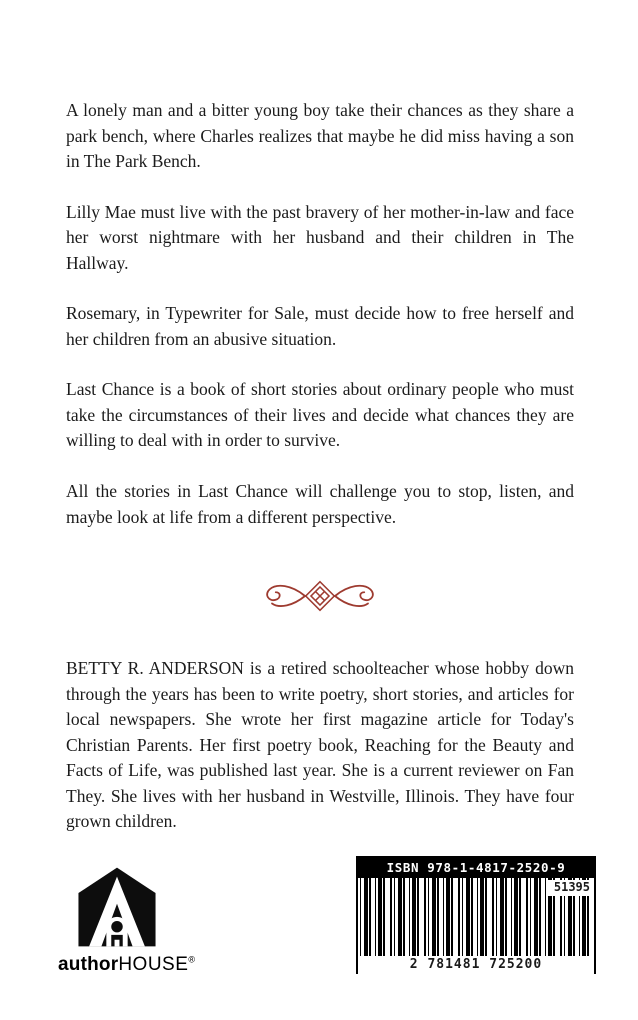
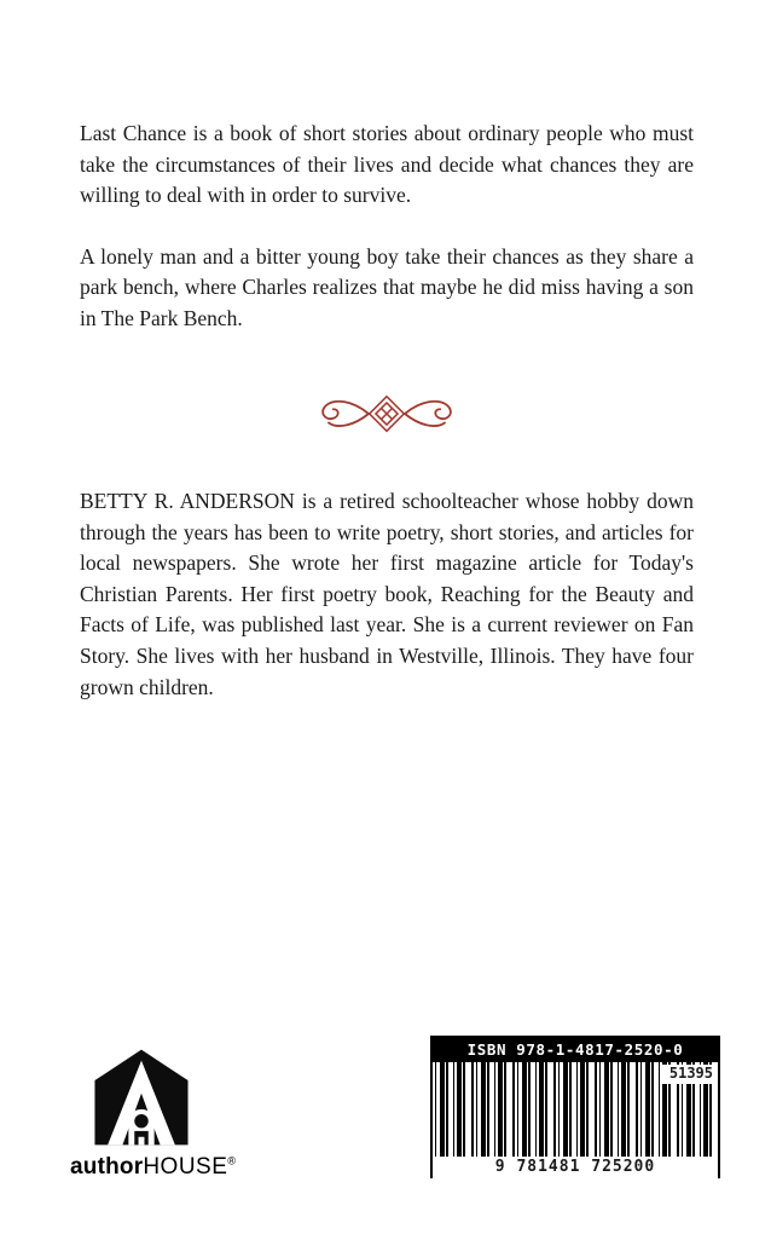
- A lonely man and a bitter young boy take their chances as they share a park bench, where Charles realizes that maybe he did miss having a son in The Park Bench.
+ Last Chance is a book of short stories about ordinary people who must take the circumstances of their lives and decide what chances they are willing to deal with in order to survive.
- Lilly Mae must live with the past bravery of her mother-in-law and face her worst nightmare with her husband and their children in The Hallway.
- Rosemary, in Typewriter for Sale, must decide how to free herself and her children from an abusive situation.
- Last Chance is a book of short stories about ordinary people who must take the circumstances of their lives and decide what chances they are willing to deal with in order to survive.
+ A lonely man and a bitter young boy take their chances as they share a park bench, where Charles realizes that maybe he did miss having a son in The Park Bench.
- All the stories in Last Chance will challenge you to stop, listen, and maybe look at life from a different perspective.
- BETTY R. ANDERSON is a retired schoolteacher whose hobby down through the years has been to write poetry, short stories, and articles for local newspapers. She wrote her first magazine article for Today's Christian Parents. Her first poetry book, Reaching for the Beauty and Facts of Life, was published last year. She is a current reviewer on Fan They. She lives with her husband in Westville, Illinois. They have four grown children.
+ BETTY R. ANDERSON is a retired schoolteacher whose hobby down through the years has been to write poetry, short stories, and articles for local newspapers. She wrote her first magazine article for Today's Christian Parents. Her first poetry book, Reaching for the Beauty and Facts of Life, was published last year. She is a current reviewer on Fan Story. She lives with her husband in Westville, Illinois. They have four grown children.
  authorHOUSE®
- ISBN 978-1-4817-2520-9
+ ISBN 978-1-4817-2520-0
  51395
- 2 781481 725200
+ 9 781481 725200
